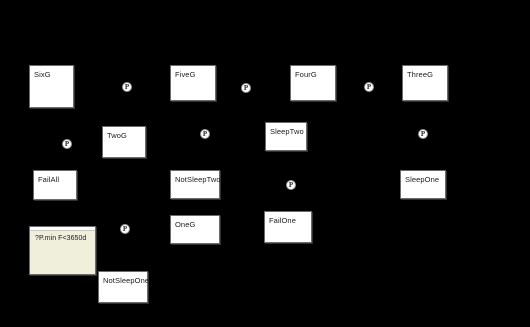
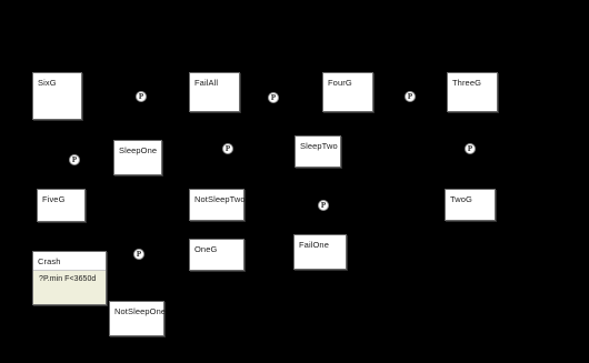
  SixG
- FiveG
+ FailAll
  FourG
  ThreeG
- TwoG
+ SleepOne
  SleepTwo
- FailAll
+ FiveG
  NotSleepTwo
- SleepOne
+ TwoG
  OneG
  FailOne
+ Crash
  NotSleepOne
  P
  P
  P
  P
  P
  P
  P
  P
